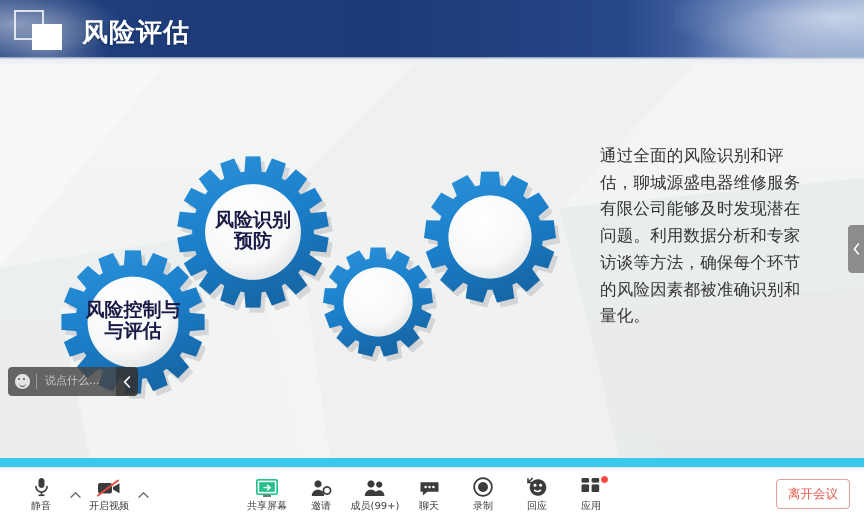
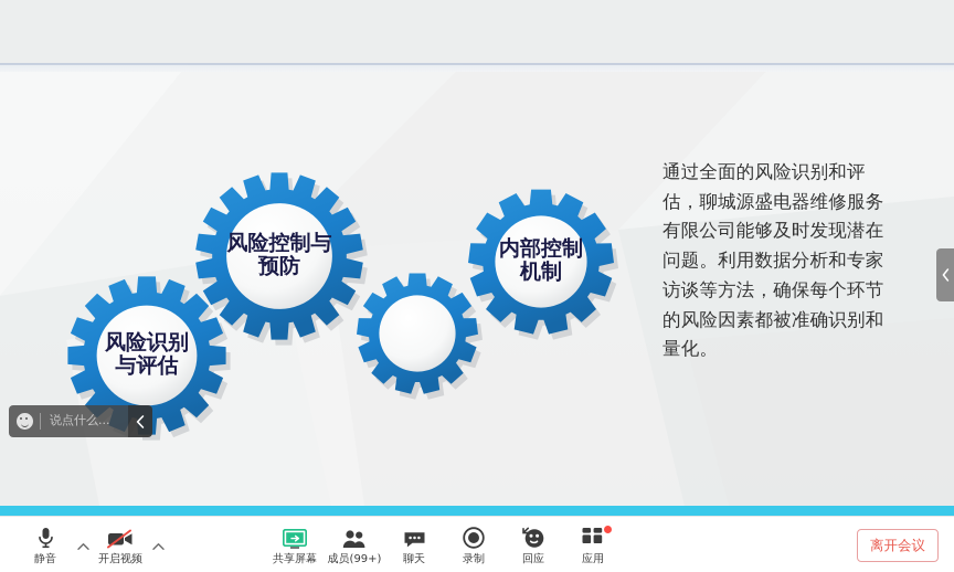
- 风险控制与
+ 风险识别
  与评估
- 风险识别
+ 风险控制与
  预防
+ 内部控制
+ 机制
  通过全面的风险识别和评估，聊城源盛电器维修服务有限公司能够及时发现潜在问题。利用数据分析和专家访谈等方法，确保每个环节的风险因素都被准确识别和量化。
- 风险评估
  说点什么...
  静音
  开启视频
  共享屏幕
- 邀请
  成员(99+)
  聊天
  录制
  回应
  应用
  离开会议
